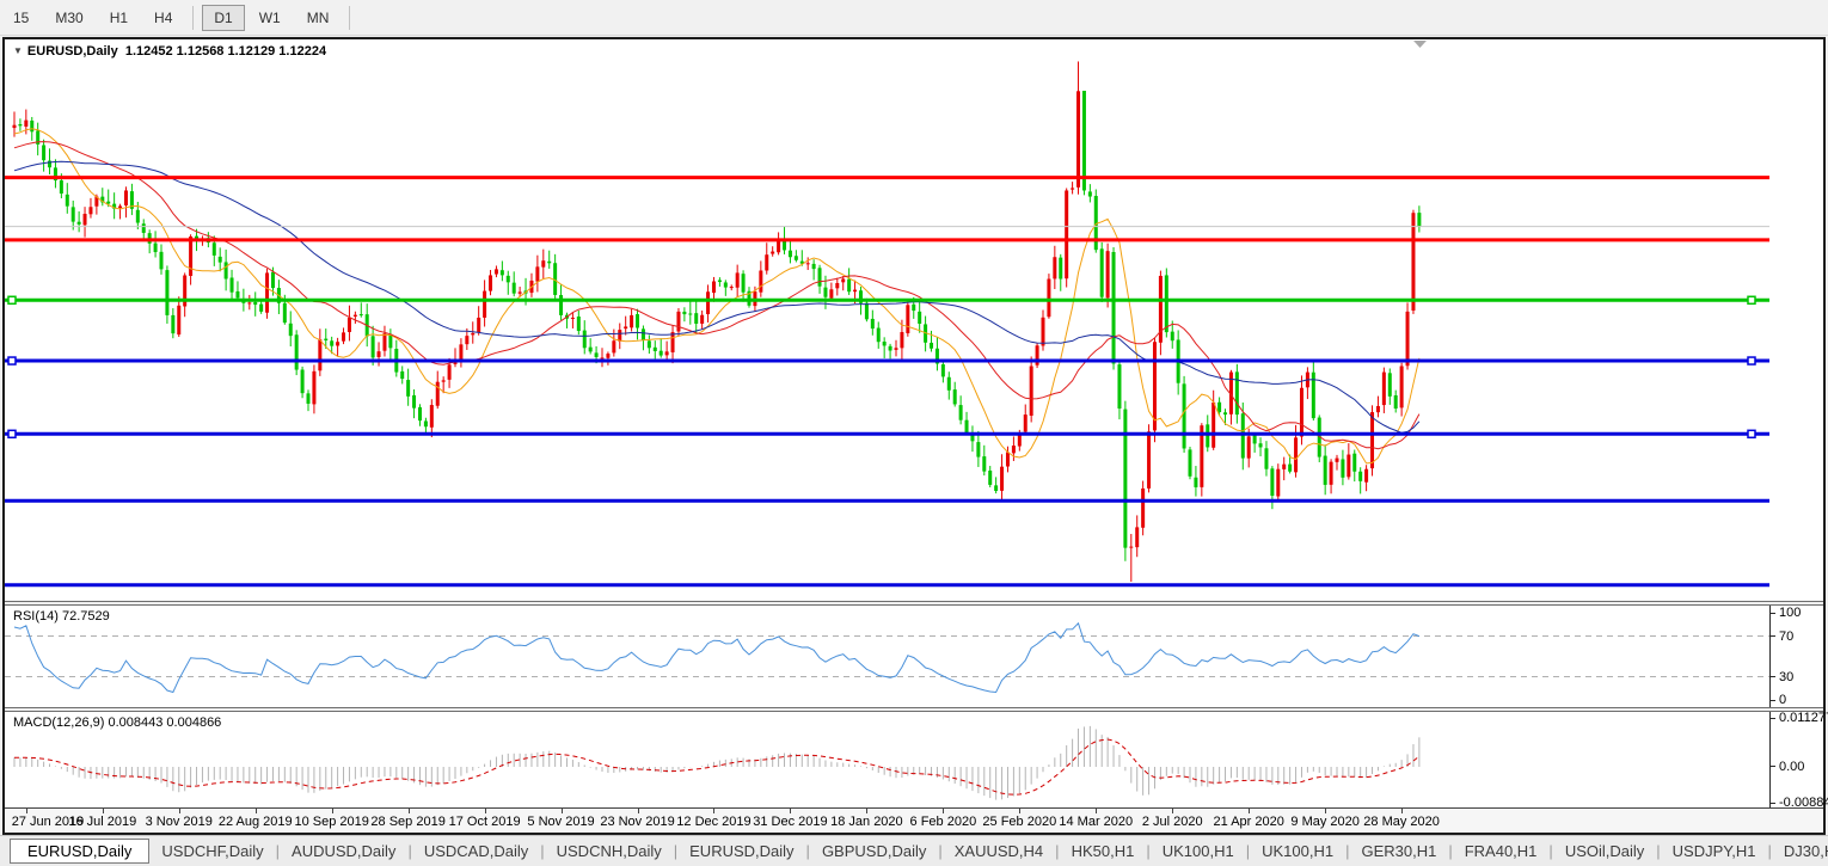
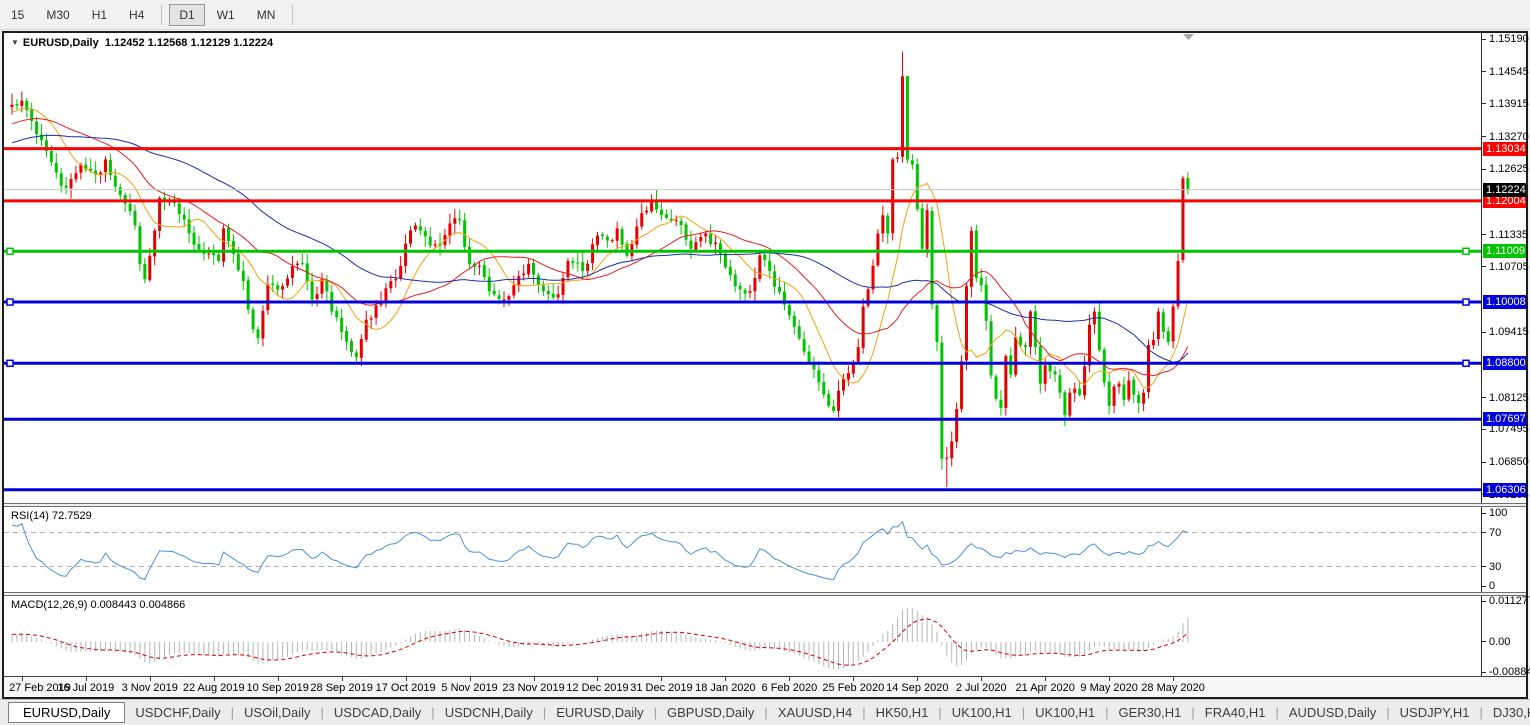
  15
  M30
  H1
  H4
  D1
  W1
  MN
  ▼ EURUSD,Daily 1.12452 1.12568 1.12129 1.12224
  RSI(14) 72.7529
  MACD(12,26,9) 0.008443 0.004866
+ 1.15190
+ 1.14545
+ 1.13915
+ 1.13270
+ 1.12625
+ 1.11335
+ 1.10705
+ 1.09415
+ 1.08125
+ 1.07495
+ 1.06850
+ 1.13034
+ 1.12004
+ 1.11009
+ 1.10008
+ 1.08800
+ 1.07697
+ 1.06306
+ 1.12224
  100
  70
  30
  0
  0.01127
  0.00
  -0.00884
- 27 Jun 2019
+ 27 Feb 2019
  16 Jul 2019
  3 Nov 2019
  22 Aug 2019
  10 Sep 2019
  28 Sep 2019
  17 Oct 2019
  5 Nov 2019
  23 Nov 2019
  12 Dec 2019
  31 Dec 2019
  18 Jan 2020
  6 Feb 2020
  25 Feb 2020
- 14 Mar 2020
+ 14 Sep 2020
  2 Jul 2020
  21 Apr 2020
  9 May 2020
  28 May 2020
  EURUSD,Daily
  USDCHF,Daily
  |
- AUDUSD,Daily
+ USOil,Daily
  |
  USDCAD,Daily
  |
  USDCNH,Daily
  |
  EURUSD,Daily
  |
  GBPUSD,Daily
  |
  XAUUSD,H4
  |
  HK50,H1
  |
  UK100,H1
  |
  UK100,H1
  |
  GER30,H1
  |
  FRA40,H1
  |
- USOil,Daily
+ AUDUSD,Daily
  |
  USDJPY,H1
  |
  DJ30,
